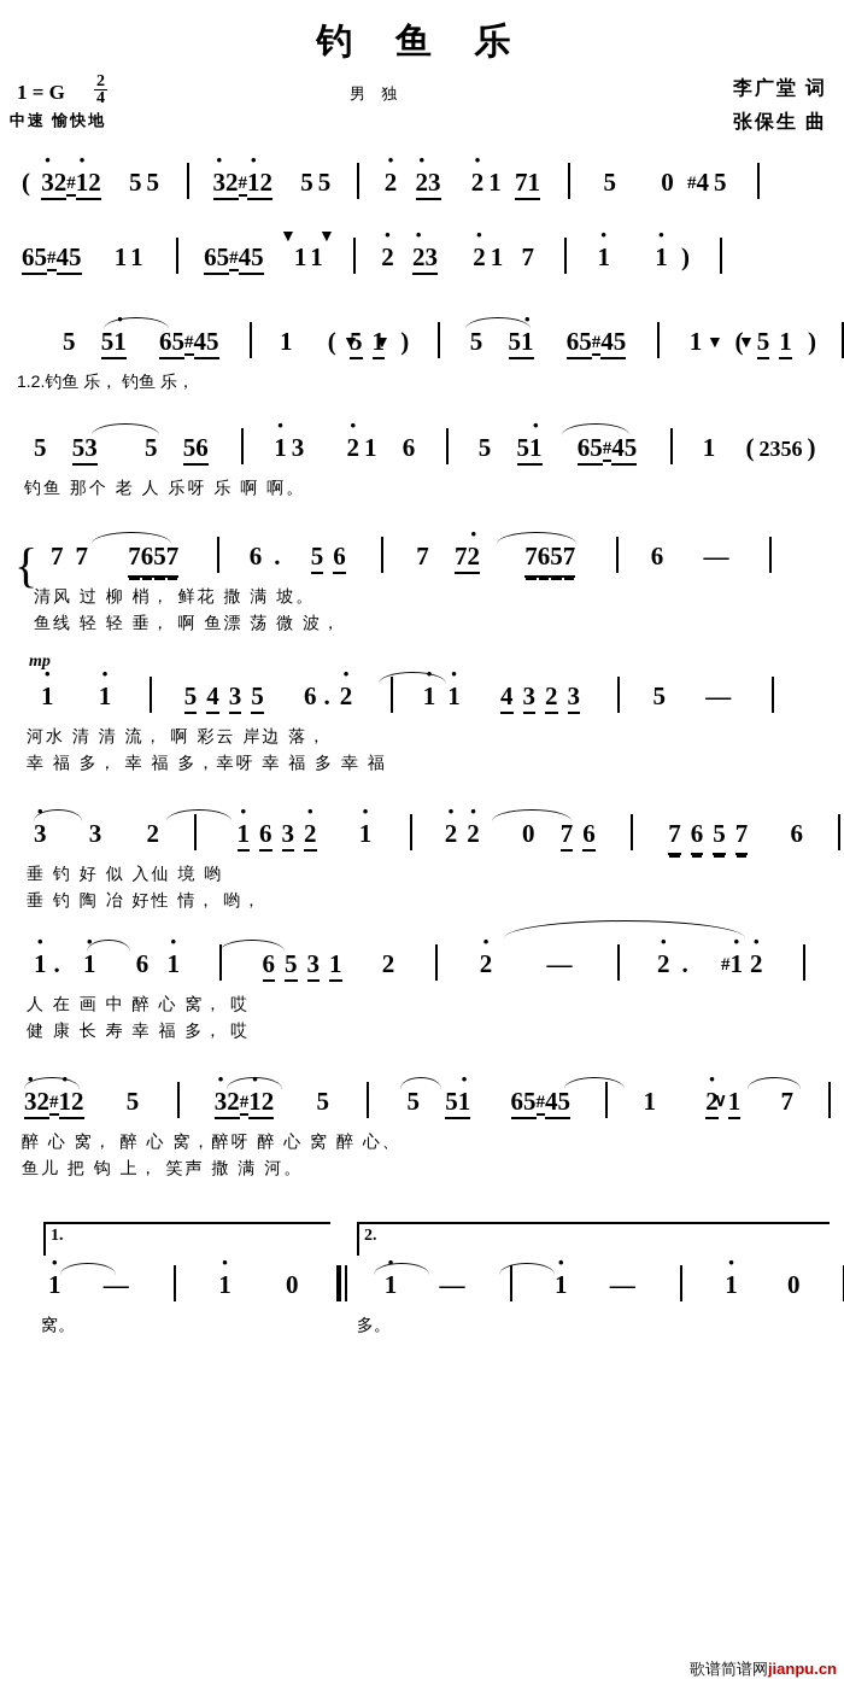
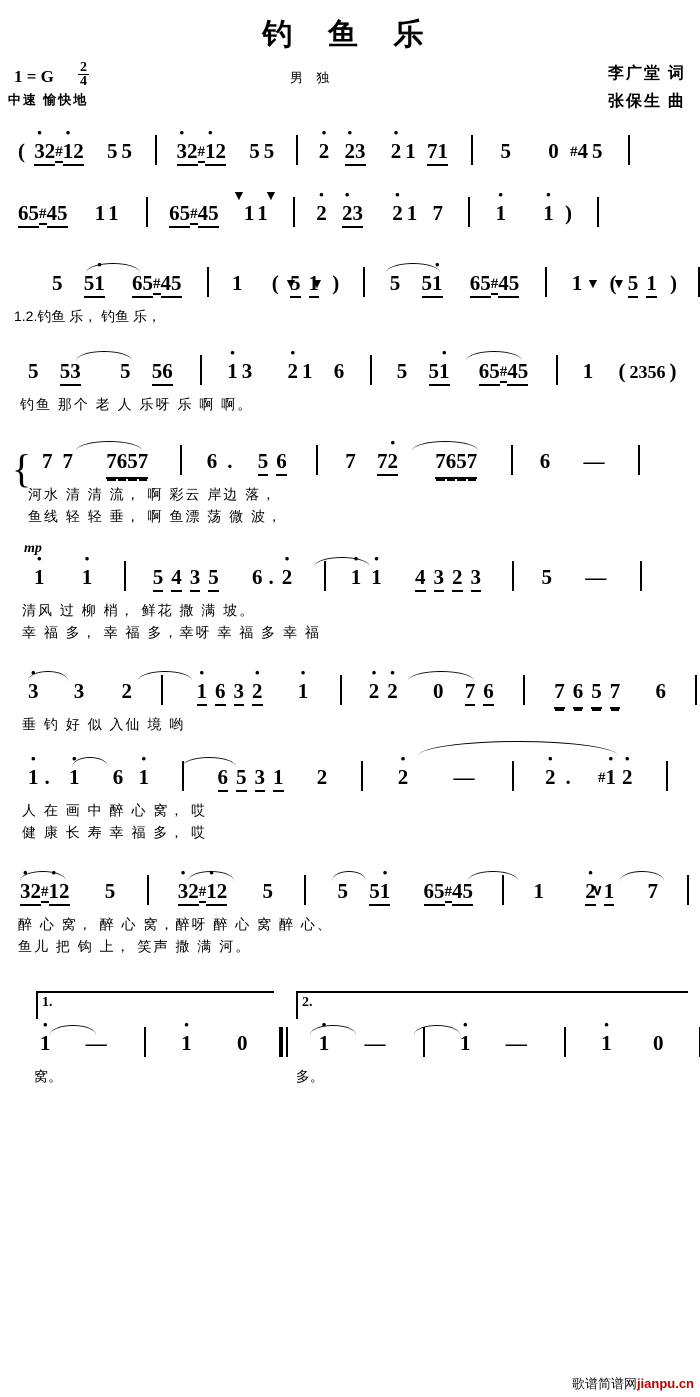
  钓 鱼 乐
  1 = G
  2
  4
  中速 愉快地
  男 独
  李广堂 词
  张保生 曲
  ( 32#12 5 5 32#12 5 5 2 23 2 1 71 5 0 #4 5
  65#45 1 1 65#45 1 1 2 23 2 1 7 1 1 )
  ▼
  ▼
  ▼
  ▼
  ▼
  ▼
  5 51 65#45 1 ( 5 1 ) 5 51 65#45 1 ( 5 1 )
  1.2.钓鱼 乐， 钓鱼 乐，
  5 53 5 56 1 3 2 1 6 5 51 65#45 1 ( 2356 )
  钓鱼 那个 老 人 乐呀 乐 啊 啊。
  7 7 7657 6 . 5 6 7 72 7657 6 —
  {
- 清风 过 柳 梢， 鲜花 撒 满 坡。
+ 河水 清 清 流， 啊 彩云 岸边 落，
  鱼线 轻 轻 垂， 啊 鱼漂 荡 微 波，
  mp
  1 1 5 4 3 5 6 . 2 1 1 4 3 2 3 5 —
- 河水 清 清 流， 啊 彩云 岸边 落，
+ 清风 过 柳 梢， 鲜花 撒 满 坡。
  幸 福 多， 幸 福 多，幸呀 幸 福 多 幸 福
  3 3 2 1 6 3 2 1 2 2 0 7 6 7 6 5 7 6
  垂 钓 好 似 入仙 境 哟
- 垂 钓 陶 冶 好性 情， 哟，
  1 . 1 6 1 6 5 3 1 2 2 — 2 . #1 2
  人 在 画 中 醉 心 窝， 哎
  健 康 长 寿 幸 福 多， 哎
  ∨
  32#12 5 32#12 5 5 51 65#45 1 2 1 7
  醉 心 窝， 醉 心 窝，醉呀 醉 心 窝 醉 心、
  鱼儿 把 钩 上， 笑声 撒 满 河。
  1.
  2.
  1 — 1 0 1 — 1 — 1 0
  窝。 多。
  歌谱简谱网jianpu.cn
